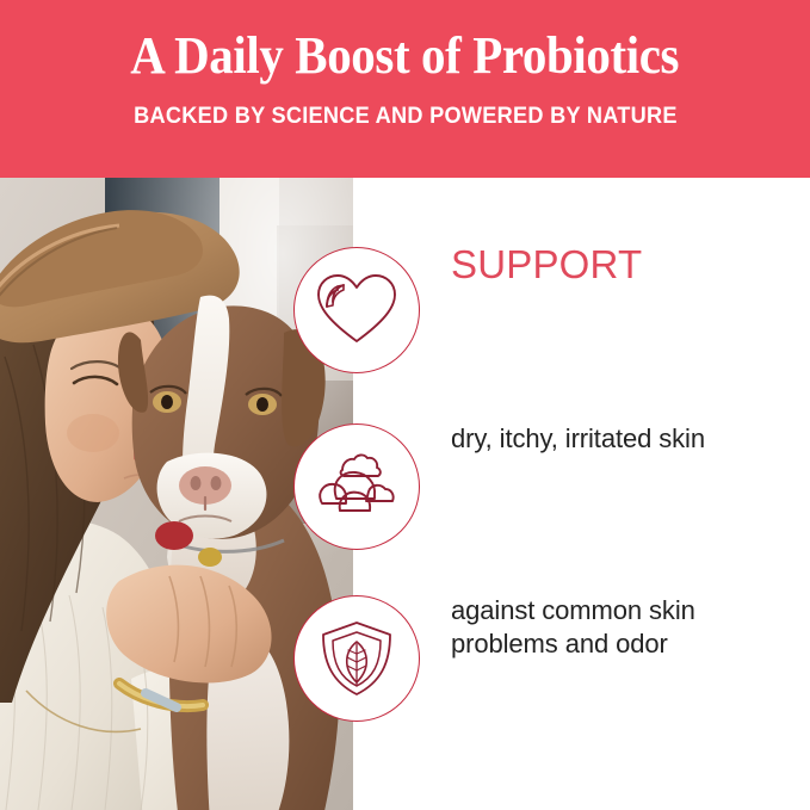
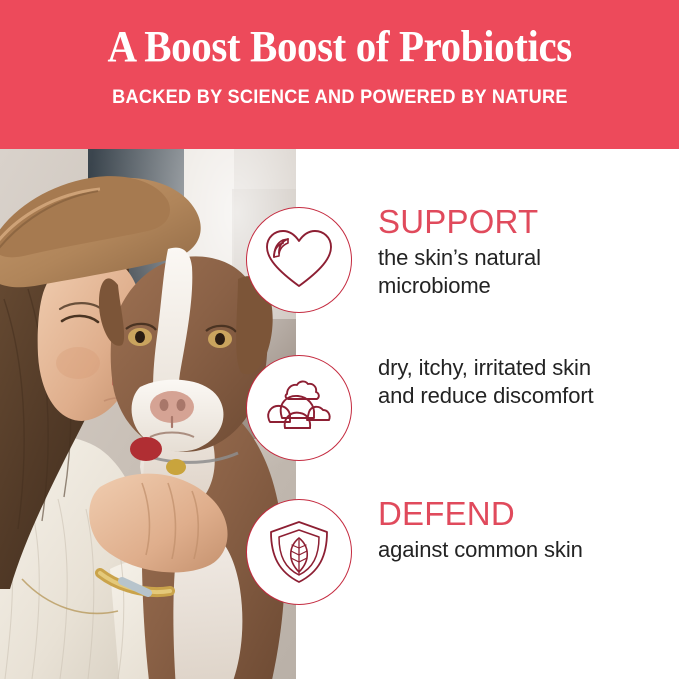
- A Daily Boost of Probiotics
+ A Boost Boost of Probiotics
  BACKED BY SCIENCE AND POWERED BY NATURE
  SUPPORT
+ the skin’s natural
+ microbiome
  dry, itchy, irritated skin
+ and reduce discomfort
+ DEFEND
  against common skin
- problems and odor
